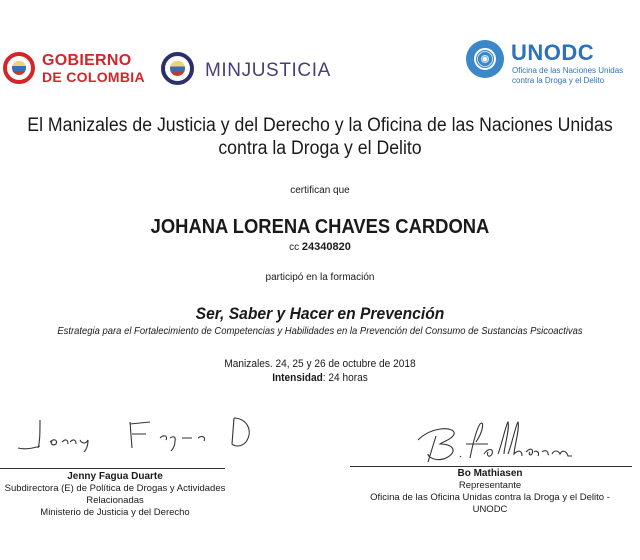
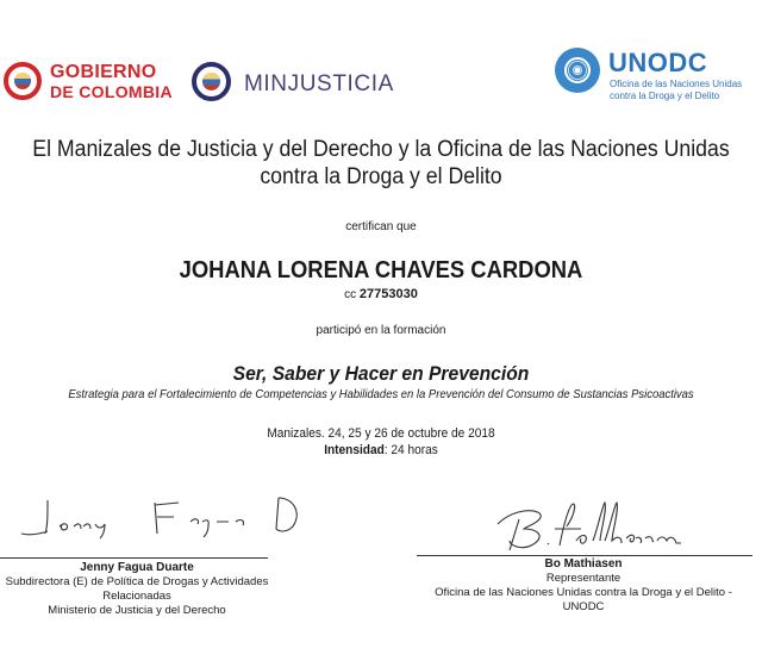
  GOBIERNO
  DE COLOMBIA
  MINJUSTICIA
  UNODC
  Oficina de las Naciones Unidas
  contra la Droga y el Delito
  El Manizales de Justicia y del Derecho y la Oficina de las Naciones Unidas
  contra la Droga y el Delito
  certifican que
  JOHANA LORENA CHAVES CARDONA
- cc 24340820
+ cc 27753030
  participó en la formación
  Ser, Saber y Hacer en Prevención
  Estrategia para el Fortalecimiento de Competencias y Habilidades en la Prevención del Consumo de Sustancias Psicoactivas
  Manizales. 24, 25 y 26 de octubre de 2018
  Intensidad: 24 horas
  Jenny Fagua Duarte
  Subdirectora (E) de Política de Drogas y Actividades Relacionadas
  Ministerio de Justicia y del Derecho
  Bo Mathiasen
  Representante
- Oficina de las Oficina Unidas contra la Droga y el Delito -
+ Oficina de las Naciones Unidas contra la Droga y el Delito -
  UNODC
